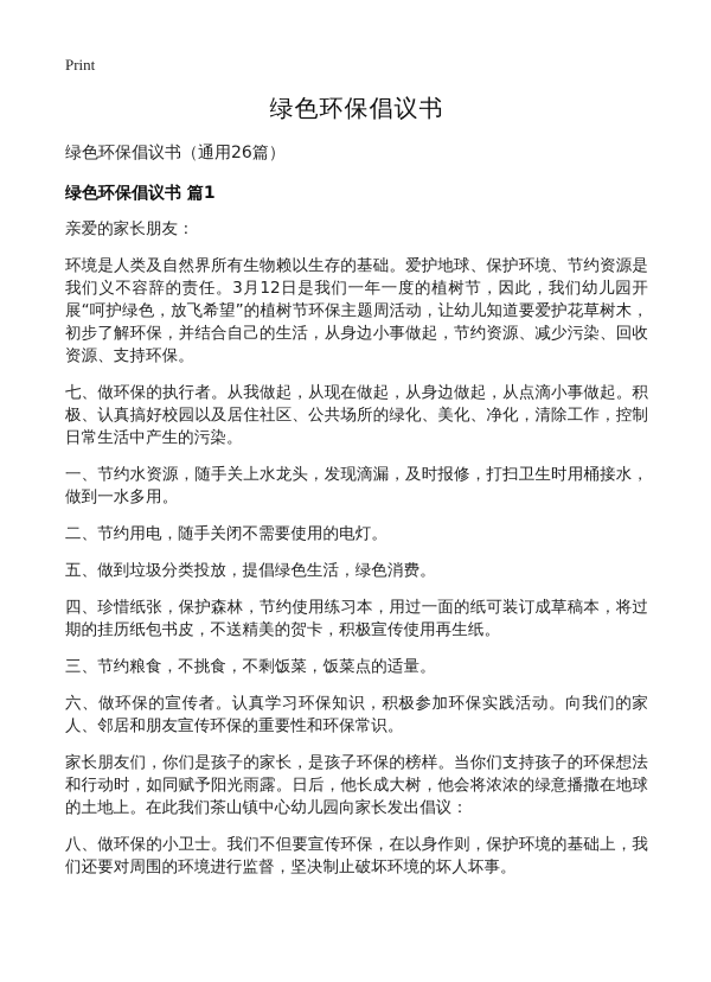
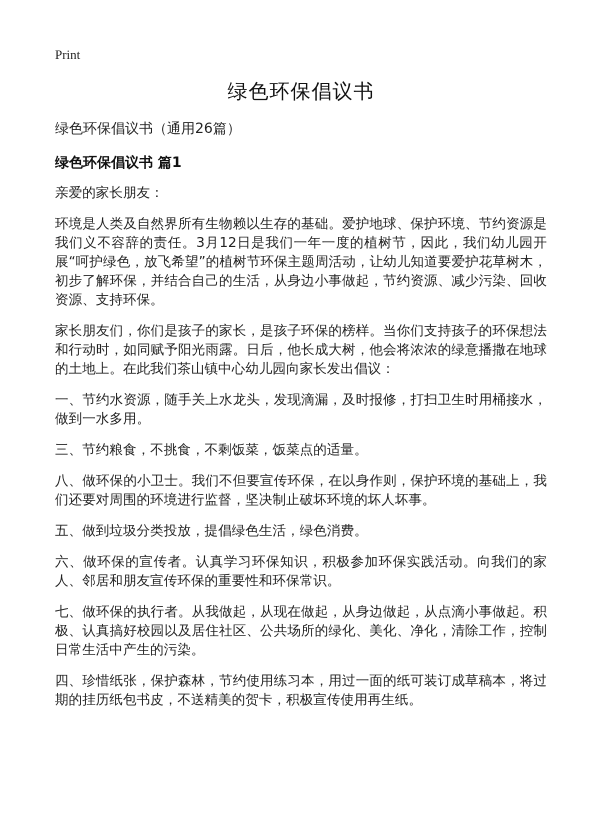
  Print
  绿色环保倡议书
  绿色环保倡议书（通用26篇）
  绿色环保倡议书 篇1
  亲爱的家长朋友：
  环境是人类及自然界所有生物赖以生存的基础。爱护地球、保护环境、节约资源是我们义不容辞的责任。3月12日是我们一年一度的植树节，因此，我们幼儿园开展“呵护绿色，放飞希望”的植树节环保主题周活动，让幼儿知道要爱护花草树木，初步了解环保，并结合自己的生活，从身边小事做起，节约资源、减少污染、回收资源、支持环保。
- 七、做环保的执行者。从我做起，从现在做起，从身边做起，从点滴小事做起。积极、认真搞好校园以及居住社区、公共场所的绿化、美化、净化，清除工作，控制日常生活中产生的污染。
+ 家长朋友们，你们是孩子的家长，是孩子环保的榜样。当你们支持孩子的环保想法和行动时，如同赋予阳光雨露。日后，他长成大树，他会将浓浓的绿意播撒在地球的土地上。在此我们茶山镇中心幼儿园向家长发出倡议：
  一、节约水资源，随手关上水龙头，发现滴漏，及时报修，打扫卫生时用桶接水，做到一水多用。
- 二、节约用电，随手关闭不需要使用的电灯。
- 五、做到垃圾分类投放，提倡绿色生活，绿色消费。
+ 三、节约粮食，不挑食，不剩饭菜，饭菜点的适量。
- 四、珍惜纸张，保护森林，节约使用练习本，用过一面的纸可装订成草稿本，将过期的挂历纸包书皮，不送精美的贺卡，积极宣传使用再生纸。
+ 八、做环保的小卫士。我们不但要宣传环保，在以身作则，保护环境的基础上，我们还要对周围的环境进行监督，坚决制止破坏环境的坏人坏事。
- 三、节约粮食，不挑食，不剩饭菜，饭菜点的适量。
+ 五、做到垃圾分类投放，提倡绿色生活，绿色消费。
  六、做环保的宣传者。认真学习环保知识，积极参加环保实践活动。向我们的家人、邻居和朋友宣传环保的重要性和环保常识。
- 家长朋友们，你们是孩子的家长，是孩子环保的榜样。当你们支持孩子的环保想法和行动时，如同赋予阳光雨露。日后，他长成大树，他会将浓浓的绿意播撒在地球的土地上。在此我们茶山镇中心幼儿园向家长发出倡议：
+ 七、做环保的执行者。从我做起，从现在做起，从身边做起，从点滴小事做起。积极、认真搞好校园以及居住社区、公共场所的绿化、美化、净化，清除工作，控制日常生活中产生的污染。
- 八、做环保的小卫士。我们不但要宣传环保，在以身作则，保护环境的基础上，我们还要对周围的环境进行监督，坚决制止破坏环境的坏人坏事。
+ 四、珍惜纸张，保护森林，节约使用练习本，用过一面的纸可装订成草稿本，将过期的挂历纸包书皮，不送精美的贺卡，积极宣传使用再生纸。
